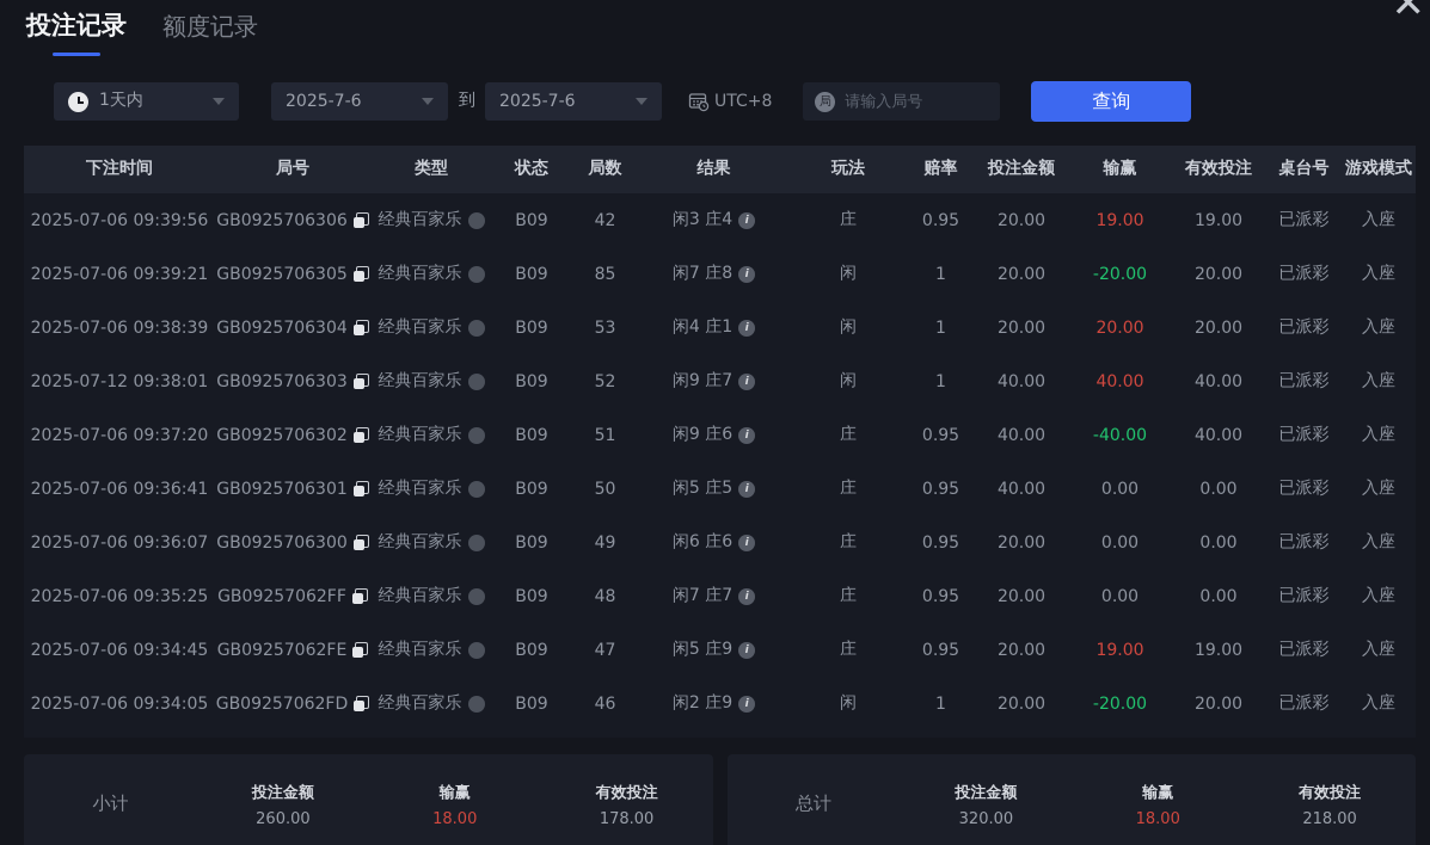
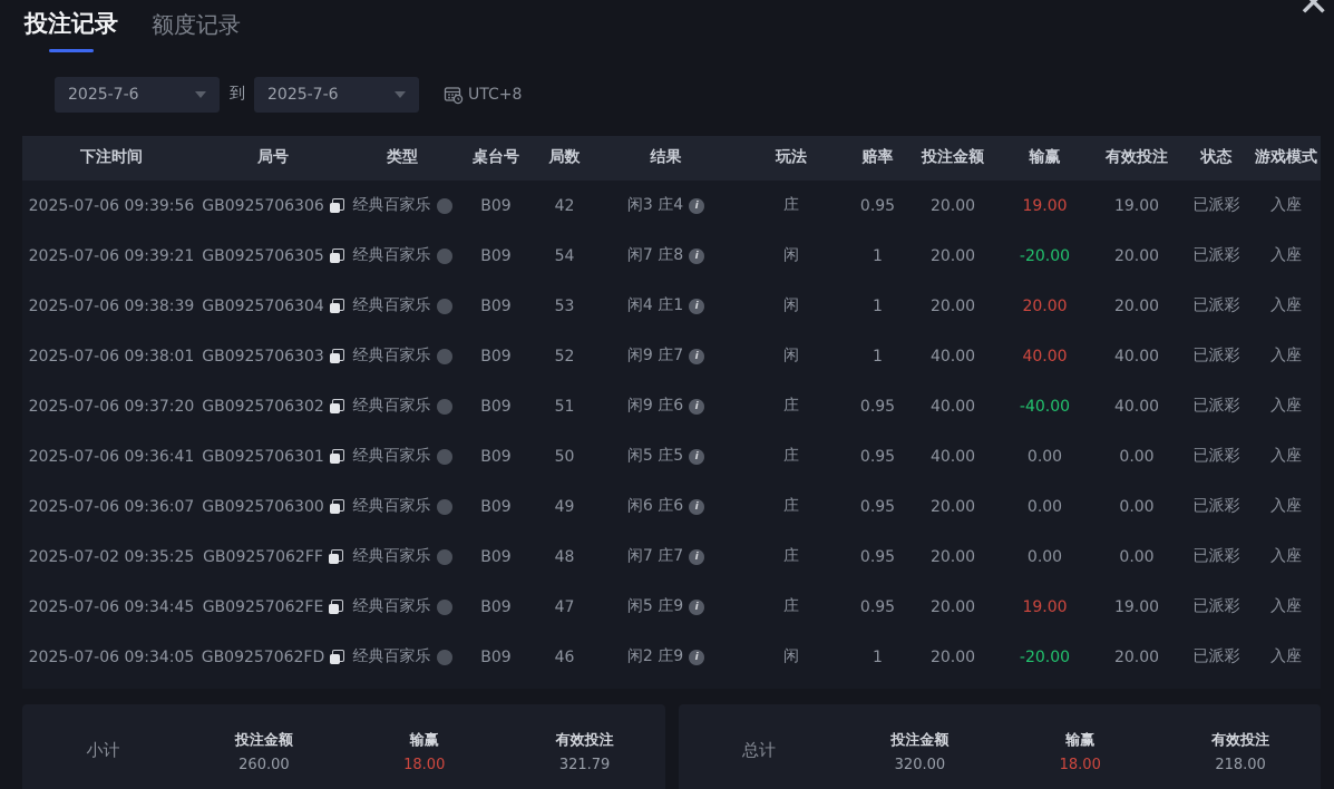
  ✕
  投注记录
  额度记录
- 1天内
  2025-7-6
  到
  2025-7-6
  UTC+8
- 局
- 请输入局号
- 查询
  下注时间
  局号
  类型
- 状态
+ 桌台号
  局数
  结果
  玩法
  赔率
  投注金额
  输赢
  有效投注
- 桌台号
+ 状态
  游戏模式
  2025-07-06 09:39:56
  GB0925706306
  经典百家乐
  B09
  42
  闲3 庄4
  i
  庄
  0.95
  20.00
  19.00
  19.00
  已派彩
  入座
  2025-07-06 09:39:21
  GB0925706305
  经典百家乐
  B09
- 85
+ 54
  闲7 庄8
  i
  闲
  1
  20.00
  -20.00
  20.00
  已派彩
  入座
  2025-07-06 09:38:39
  GB0925706304
  经典百家乐
  B09
  53
  闲4 庄1
  i
  闲
  1
  20.00
  20.00
  20.00
  已派彩
  入座
- 2025-07-12 09:38:01
+ 2025-07-06 09:38:01
  GB0925706303
  经典百家乐
  B09
  52
  闲9 庄7
  i
  闲
  1
  40.00
  40.00
  40.00
  已派彩
  入座
  2025-07-06 09:37:20
  GB0925706302
  经典百家乐
  B09
  51
  闲9 庄6
  i
  庄
  0.95
  40.00
  -40.00
  40.00
  已派彩
  入座
  2025-07-06 09:36:41
  GB0925706301
  经典百家乐
  B09
  50
  闲5 庄5
  i
  庄
  0.95
  40.00
  0.00
  0.00
  已派彩
  入座
  2025-07-06 09:36:07
  GB0925706300
  经典百家乐
  B09
  49
  闲6 庄6
  i
  庄
  0.95
  20.00
  0.00
  0.00
  已派彩
  入座
- 2025-07-06 09:35:25
+ 2025-07-02 09:35:25
  GB09257062FF
  经典百家乐
  B09
  48
  闲7 庄7
  i
  庄
  0.95
  20.00
  0.00
  0.00
  已派彩
  入座
  2025-07-06 09:34:45
  GB09257062FE
  经典百家乐
  B09
  47
  闲5 庄9
  i
  庄
  0.95
  20.00
  19.00
  19.00
  已派彩
  入座
  2025-07-06 09:34:05
  GB09257062FD
  经典百家乐
  B09
  46
  闲2 庄9
  i
  闲
  1
  20.00
  -20.00
  20.00
  已派彩
  入座
  小计
  投注金额
  260.00
  输赢
  18.00
  有效投注
- 178.00
+ 321.79
  总计
  投注金额
  320.00
  输赢
  18.00
  有效投注
  218.00
